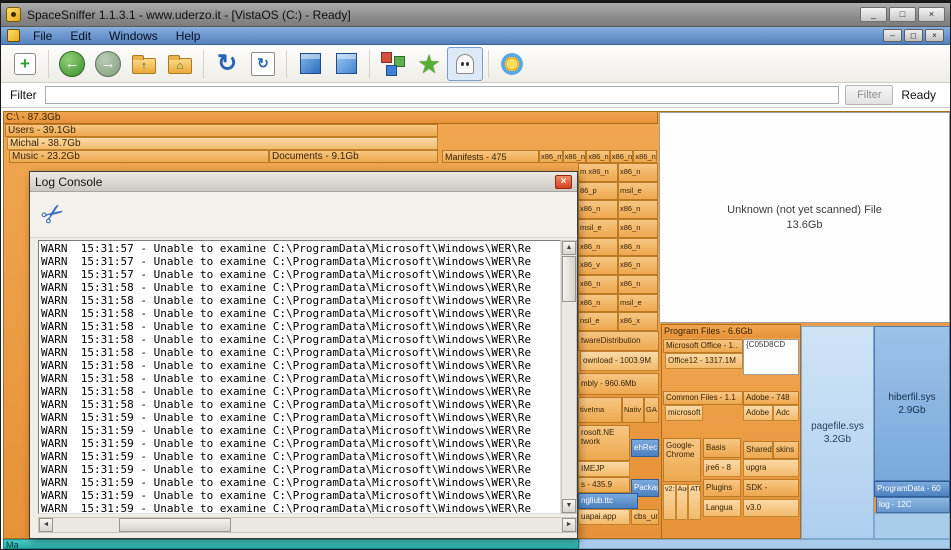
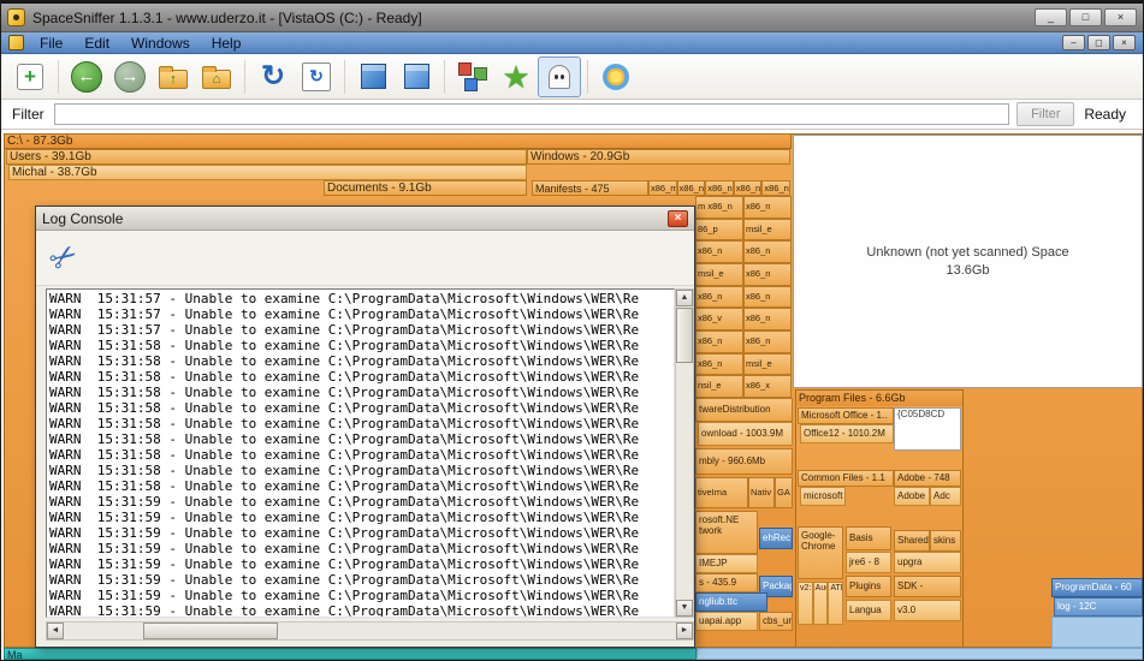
  SpaceSniffer 1.1.3.1 - www.uderzo.it - [VistaOS (C:) - Ready]
  _
  □
  ×
  File
  Edit
  Windows
  Help
  –
  ◻
  ×
  +
  ←
  →
  ↑
  ⌂
  ↻
  ↻
  ★
  Filter
  Filter
  Ready
  Ma
  C:\ - 87.3Gb
  Users - 39.1Gb
+ Windows - 20.9Gb
  Michal - 38.7Gb
- Music - 23.2Gb
  Documents - 9.1Gb
  Manifests - 475
  x86_n
  x86_n
  x86_n
  x86_n
  m x86_n
  x86_n
  86_p
  msil_e
  x86_n
  x86_n
  msil_e
  x86_n
  x86_n
  x86_n
  x86_v
  x86_n
  x86_n
  x86_n
  x86_n
  msil_e
  nsil_e
  x86_x
- Unknown (not yet scanned) File
+ Unknown (not yet scanned) Space
  13.6Gb
  twareDistribution
  ownload - 1003.9M
  mbly - 960.6Mb
  tiveIma
  Nativ
  GA
  rosoft.NE
  twork
  ehRec
  IMEJP
  s - 435.9
  Packag
  ngliub.ttc
  uapai.app
  cbs_un
  Program Files - 6.6Gb
  Microsoft Office - 1..
- Office12 - 1317.1M
+ Office12 - 1010.2M
  {C05D8CD
  Common Files - 1.1
  Adobe - 748
  microsoft
  Adobe
  Adc
  Google-
  Chrome
  Basis
  Shared
  skins
  jre6 - 8
  upgra
  Plugins
  SDK -
  Langua
  v3.0
- pagefile.sys
- 3.2Gb
- hiberfil.sys
- 2.9Gb
  ProgramData - 60
  log - 12C
  Log Console
  ×
  WARN 15:31:57 - Unable to examine C:\ProgramData\Microsoft\Windows\WER\Re
  WARN 15:31:57 - Unable to examine C:\ProgramData\Microsoft\Windows\WER\Re
  WARN 15:31:57 - Unable to examine C:\ProgramData\Microsoft\Windows\WER\Re
  WARN 15:31:58 - Unable to examine C:\ProgramData\Microsoft\Windows\WER\Re
  WARN 15:31:58 - Unable to examine C:\ProgramData\Microsoft\Windows\WER\Re
  WARN 15:31:58 - Unable to examine C:\ProgramData\Microsoft\Windows\WER\Re
  WARN 15:31:58 - Unable to examine C:\ProgramData\Microsoft\Windows\WER\Re
  WARN 15:31:58 - Unable to examine C:\ProgramData\Microsoft\Windows\WER\Re
  WARN 15:31:58 - Unable to examine C:\ProgramData\Microsoft\Windows\WER\Re
  WARN 15:31:58 - Unable to examine C:\ProgramData\Microsoft\Windows\WER\Re
  WARN 15:31:58 - Unable to examine C:\ProgramData\Microsoft\Windows\WER\Re
  WARN 15:31:58 - Unable to examine C:\ProgramData\Microsoft\Windows\WER\Re
  WARN 15:31:58 - Unable to examine C:\ProgramData\Microsoft\Windows\WER\Re
  WARN 15:31:59 - Unable to examine C:\ProgramData\Microsoft\Windows\WER\Re
  WARN 15:31:59 - Unable to examine C:\ProgramData\Microsoft\Windows\WER\Re
  WARN 15:31:59 - Unable to examine C:\ProgramData\Microsoft\Windows\WER\Re
  WARN 15:31:59 - Unable to examine C:\ProgramData\Microsoft\Windows\WER\Re
  WARN 15:31:59 - Unable to examine C:\ProgramData\Microsoft\Windows\WER\Re
  WARN 15:31:59 - Unable to examine C:\ProgramData\Microsoft\Windows\WER\Re
  WARN 15:31:59 - Unable to examine C:\ProgramData\Microsoft\Windows\WER\Re
  WARN 15:31:59 - Unable to examine C:\ProgramData\Microsoft\Windows\WER\Re
